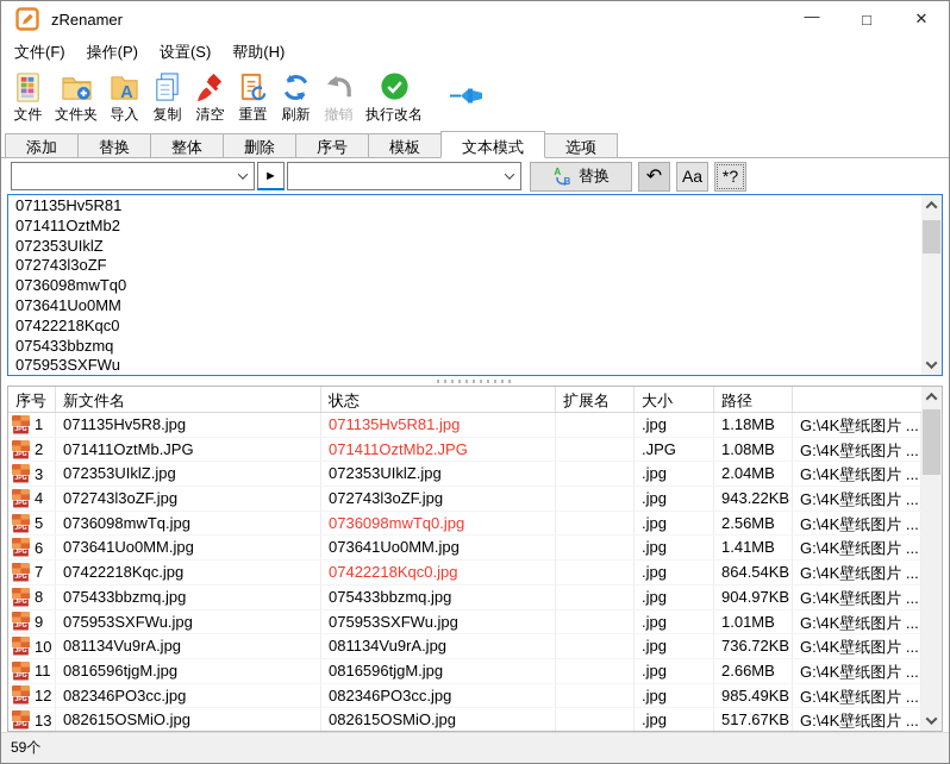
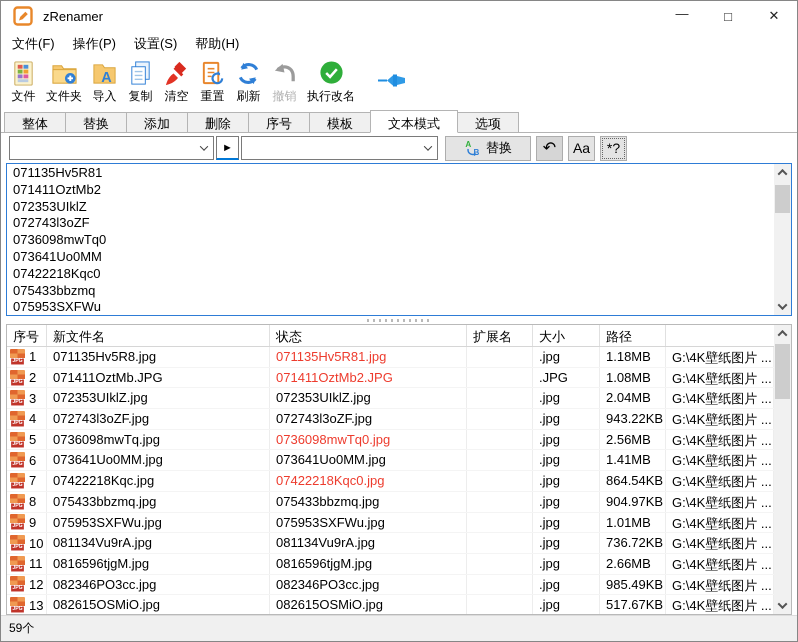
  zRenamer
  —
  □
  ✕
  文件(F)
  操作(P)
  设置(S)
  帮助(H)
  文件
  文件夹
  A
  导入
  复制
  清空
  重置
  刷新
  撤销
  执行改名
- 添加
+ 整体
  替换
- 整体
+ 添加
  删除
  序号
  模板
  文本模式
  选项
  ►
  A
  B
  替换
  ↶
  Aa
  *?
  071135Hv5R81
  071411OztMb2
  072353UIklZ
  072743l3oZF
  0736098mwTq0
  073641Uo0MM
  07422218Kqc0
  075433bbzmq
  075953SXFWu
  序号
  新文件名
  状态
  扩展名
  大小
  路径
  1
  071135Hv5R8.jpg
  071135Hv5R81.jpg
  .jpg
  1.18MB
  G:\4K壁纸图片 ...
  2
  071411OztMb.JPG
  071411OztMb2.JPG
  .JPG
  1.08MB
  G:\4K壁纸图片 ...
  3
  072353UIklZ.jpg
  072353UIklZ.jpg
  .jpg
  2.04MB
  G:\4K壁纸图片 ...
  4
  072743l3oZF.jpg
  072743l3oZF.jpg
  .jpg
  943.22KB
  G:\4K壁纸图片 ...
  5
  0736098mwTq.jpg
  0736098mwTq0.jpg
  .jpg
  2.56MB
  G:\4K壁纸图片 ...
  6
  073641Uo0MM.jpg
  073641Uo0MM.jpg
  .jpg
  1.41MB
  G:\4K壁纸图片 ...
  7
  07422218Kqc.jpg
  07422218Kqc0.jpg
  .jpg
  864.54KB
  G:\4K壁纸图片 ...
  8
  075433bbzmq.jpg
  075433bbzmq.jpg
  .jpg
  904.97KB
  G:\4K壁纸图片 ...
  9
  075953SXFWu.jpg
  075953SXFWu.jpg
  .jpg
  1.01MB
  G:\4K壁纸图片 ...
  10
  081134Vu9rA.jpg
  081134Vu9rA.jpg
  .jpg
  736.72KB
  G:\4K壁纸图片 ...
  11
  0816596tjgM.jpg
  0816596tjgM.jpg
  .jpg
  2.66MB
  G:\4K壁纸图片 ...
  12
  082346PO3cc.jpg
  082346PO3cc.jpg
  .jpg
  985.49KB
  G:\4K壁纸图片 ...
  13
  082615OSMiO.jpg
  082615OSMiO.jpg
  .jpg
  517.67KB
  G:\4K壁纸图片 ...
  59个
